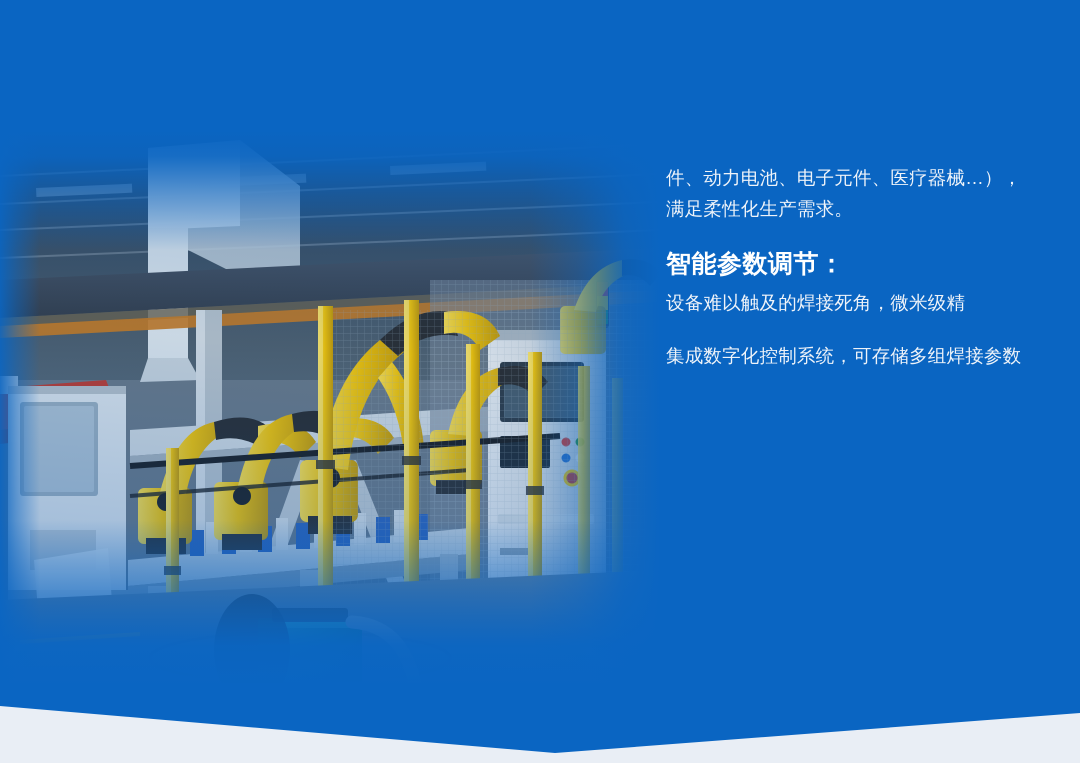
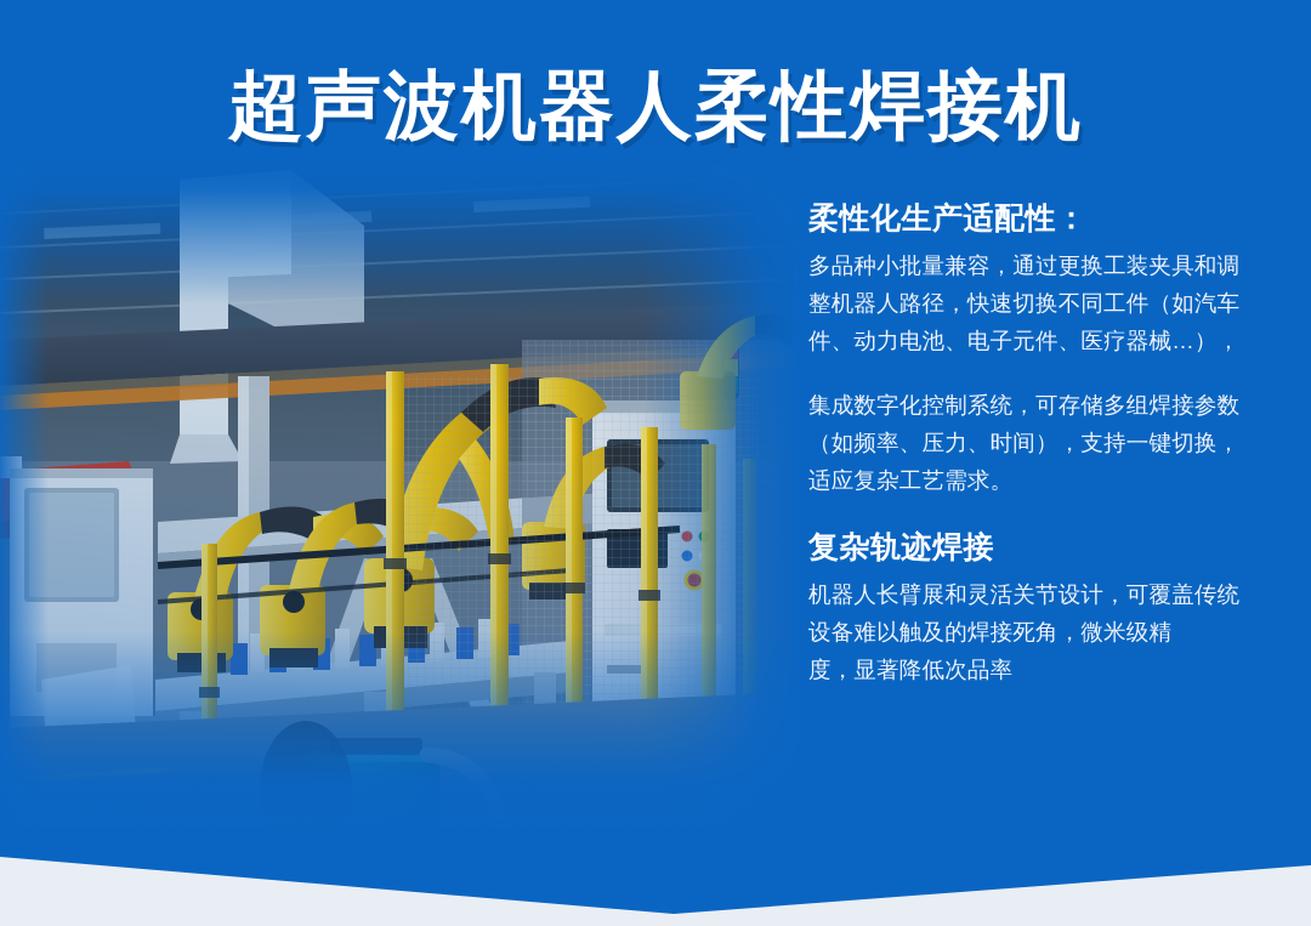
+ 超声波机器人柔性焊接机
+ 柔性化生产适配性：
+ 多品种小批量兼容，通过更换工装夹具和调
+ 整机器人路径，快速切换不同工件（如汽车
  件、动力电池、电子元件、医疗器械…），
- 满足柔性化生产需求。
- 智能参数调节：
- 设备难以触及的焊接死角，微米级精
+ 集成数字化控制系统，可存储多组焊接参数
+ （如频率、压力、时间），支持一键切换，
+ 适应复杂工艺需求。
+ 复杂轨迹焊接
+ 机器人长臂展和灵活关节设计，可覆盖传统
- 集成数字化控制系统，可存储多组焊接参数
+ 设备难以触及的焊接死角，微米级精
+ 度，显著降低次品率
